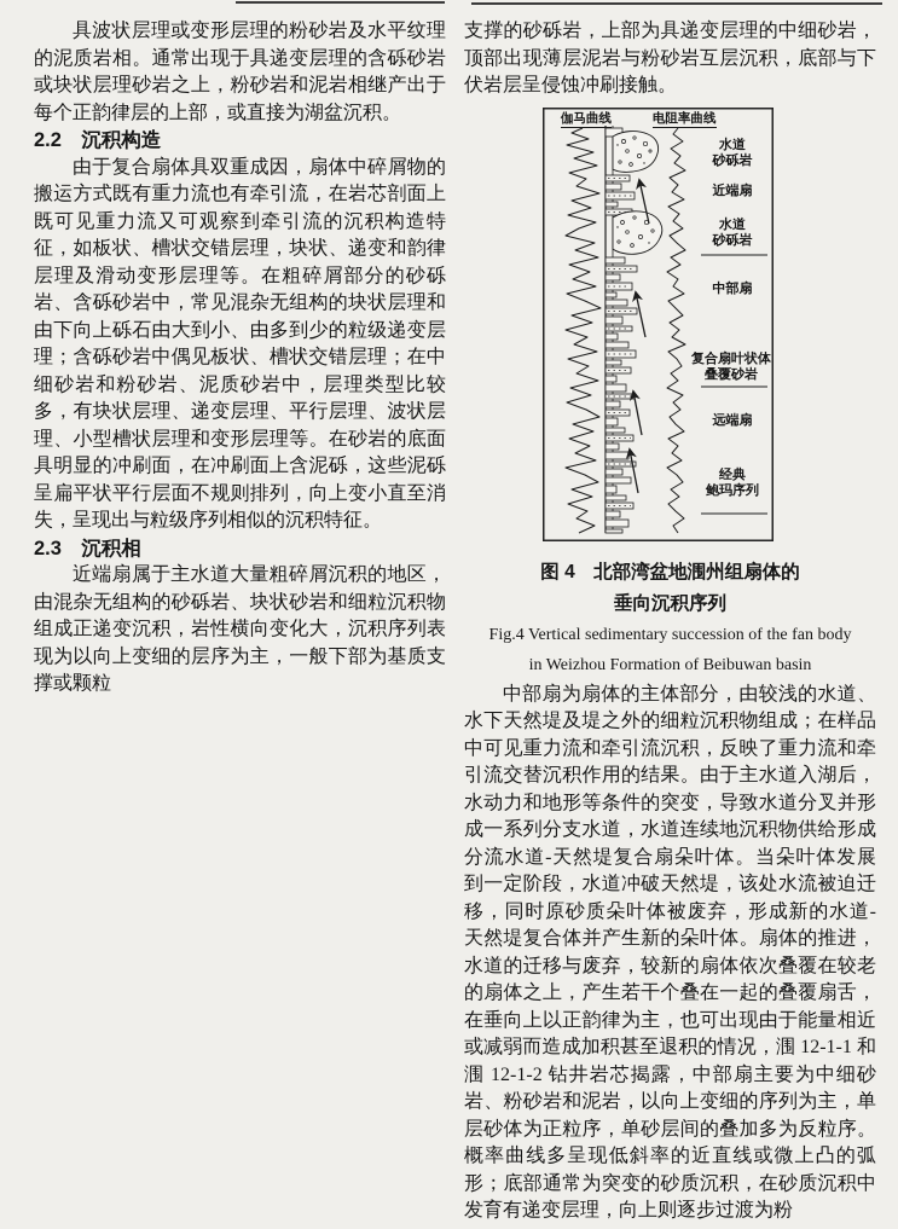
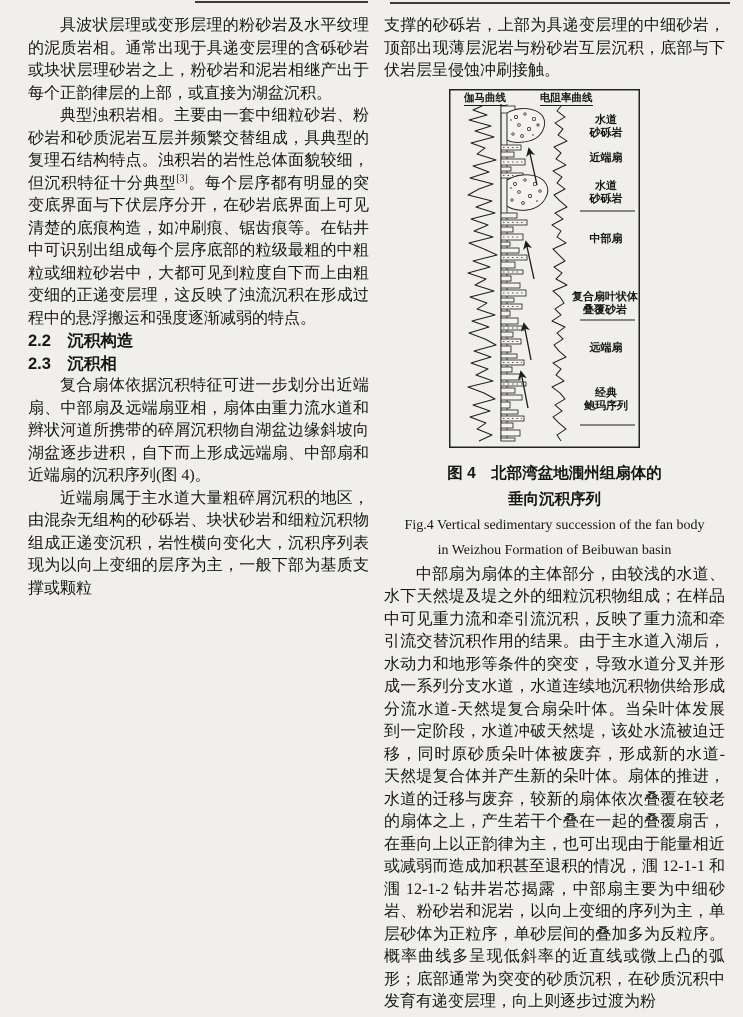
  具波状层理或变形层理的粉砂岩及水平纹理的泥质岩相。通常出现于具递变层理的含砾砂岩或块状层理砂岩之上，粉砂岩和泥岩相继产出于每个正韵律层的上部，或直接为湖盆沉积。
+ 典型浊积岩相。主要由一套中细粒砂岩、粉砂岩和砂质泥岩互层并频繁交替组成，具典型的复理石结构特点。浊积岩的岩性总体面貌较细，但沉积特征十分典型[3]。每个层序都有明显的突变底界面与下伏层序分开，在砂岩底界面上可见清楚的底痕构造，如冲刷痕、锯齿痕等。在钻井中可识别出组成每个层序底部的粒级最粗的中粗粒或细粒砂岩中，大都可见到粒度自下而上由粗变细的正递变层理，这反映了浊流沉积在形成过程中的悬浮搬运和强度逐渐减弱的特点。
  2.2 沉积构造
- 由于复合扇体具双重成因，扇体中碎屑物的搬运方式既有重力流也有牵引流，在岩芯剖面上既可见重力流又可观察到牵引流的沉积构造特征，如板状、槽状交错层理，块状、递变和韵律层理及滑动变形层理等。在粗碎屑部分的砂砾岩、含砾砂岩中，常见混杂无组构的块状层理和由下向上砾石由大到小、由多到少的粒级递变层理；含砾砂岩中偶见板状、槽状交错层理；在中细砂岩和粉砂岩、泥质砂岩中，层理类型比较多，有块状层理、递变层理、平行层理、波状层理、小型槽状层理和变形层理等。在砂岩的底面具明显的冲刷面，在冲刷面上含泥砾，这些泥砾呈扁平状平行层面不规则排列，向上变小直至消失，呈现出与粒级序列相似的沉积特征。
  2.3 沉积相
+ 复合扇体依据沉积特征可进一步划分出近端扇、中部扇及远端扇亚相，扇体由重力流水道和辫状河道所携带的碎屑沉积物自湖盆边缘斜坡向湖盆逐步进积，自下而上形成远端扇、中部扇和近端扇的沉积序列(图 4)。
  近端扇属于主水道大量粗碎屑沉积的地区，由混杂无组构的砂砾岩、块状砂岩和细粒沉积物组成正递变沉积，岩性横向变化大，沉积序列表现为以向上变细的层序为主，一般下部为基质支撑或颗粒
  支撑的砂砾岩，上部为具递变层理的中细砂岩，顶部出现薄层泥岩与粉砂岩互层沉积，底部与下伏岩层呈侵蚀冲刷接触。
  伽马曲线
  电阻率曲线
  水道
  砂砾岩
  近端扇
  水道
  砂砾岩
  中部扇
  复合扇叶状体
  叠覆砂岩
  远端扇
  经典
  鲍玛序列
  图 4 北部湾盆地涠州组扇体的
  垂向沉积序列
  Fig.4 Vertical sedimentary succession of the fan body
  in Weizhou Formation of Beibuwan basin
  中部扇为扇体的主体部分，由较浅的水道、水下天然堤及堤之外的细粒沉积物组成；在样品中可见重力流和牵引流沉积，反映了重力流和牵引流交替沉积作用的结果。由于主水道入湖后，水动力和地形等条件的突变，导致水道分叉并形成一系列分支水道，水道连续地沉积物供给形成分流水道-天然堤复合扇朵叶体。当朵叶体发展到一定阶段，水道冲破天然堤，该处水流被迫迁移，同时原砂质朵叶体被废弃，形成新的水道-天然堤复合体并产生新的朵叶体。扇体的推进，水道的迁移与废弃，较新的扇体依次叠覆在较老的扇体之上，产生若干个叠在一起的叠覆扇舌，在垂向上以正韵律为主，也可出现由于能量相近或减弱而造成加积甚至退积的情况，涠 12-1-1 和涠 12-1-2 钻井岩芯揭露，中部扇主要为中细砂岩、粉砂岩和泥岩，以向上变细的序列为主，单层砂体为正粒序，单砂层间的叠加多为反粒序。概率曲线多呈现低斜率的近直线或微上凸的弧形；底部通常为突变的砂质沉积，在砂质沉积中发育有递变层理，向上则逐步过渡为粉
